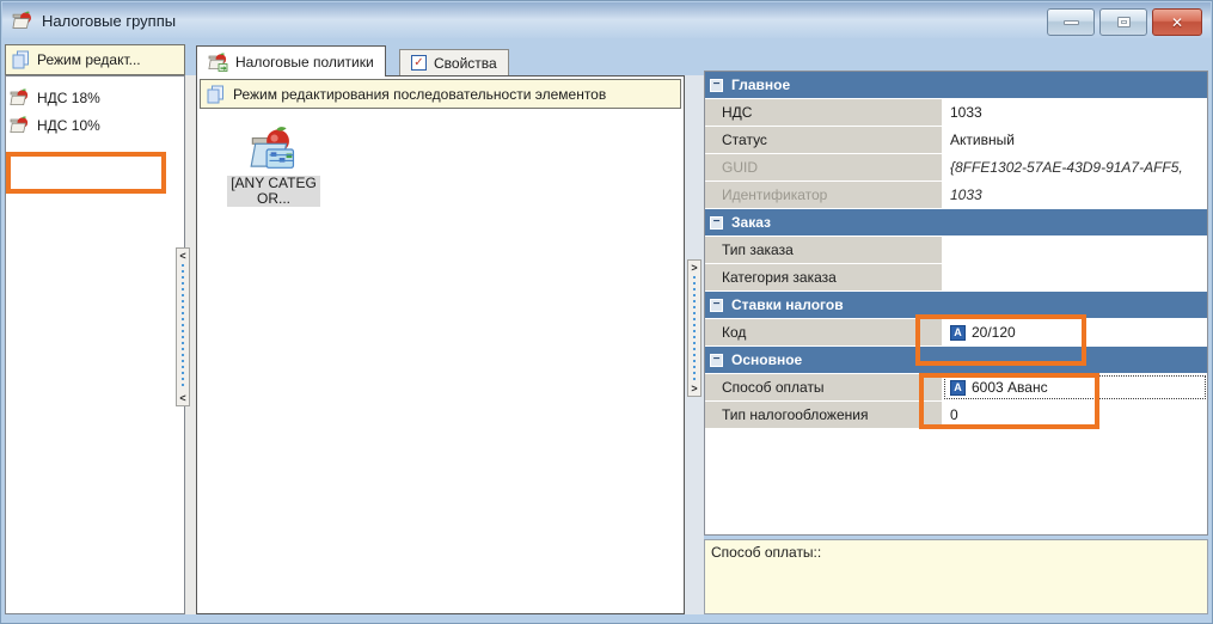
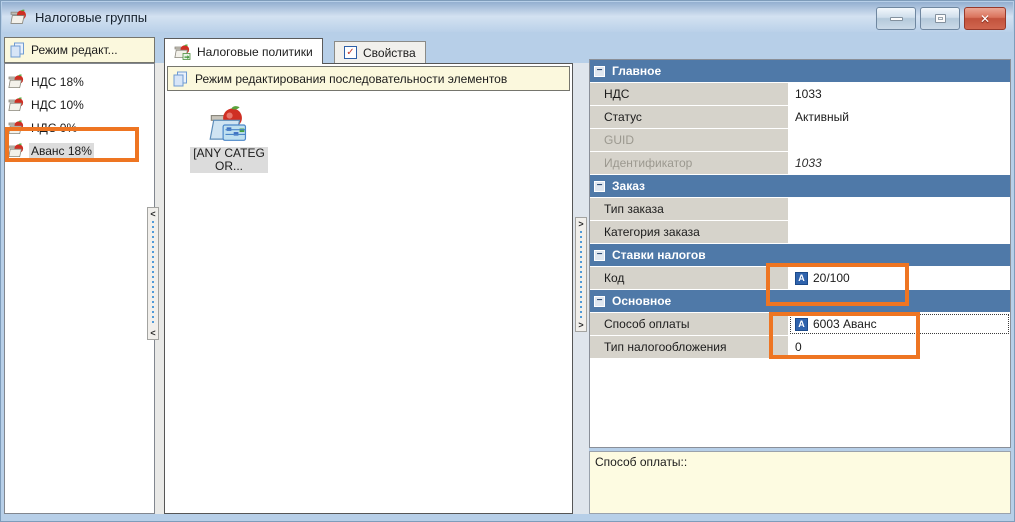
  Налоговые группы
  ✕
  Режим редакт...
  НДС 18%
  НДС 10%
+ НДС 0%
+ Аванс 18%
  <
  <
  ✓
  Свойства
  Налоговые политики
  Режим редактирования последовательности элементов
  [ANY CATEGOR...
  >
  >
  −
  Главное
  НДС
  1033
  Статус
  Активный
  GUID
- {8FFE1302-57AE-43D9-91A7-AFF5,
  Идентификатор
  1033
  −
  Заказ
  Тип заказа
  Категория заказа
  −
  Ставки налогов
  Код
  A
- 20/120
+ 20/100
  −
  Основное
  Способ оплаты
  A
  6003 Аванс
  Тип налогообложения
  0
  Способ оплаты::
